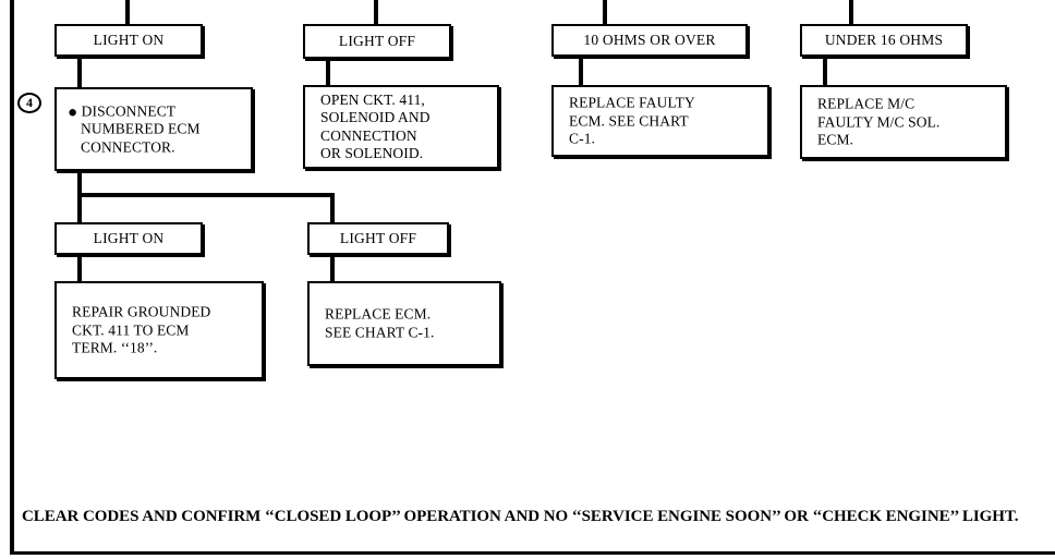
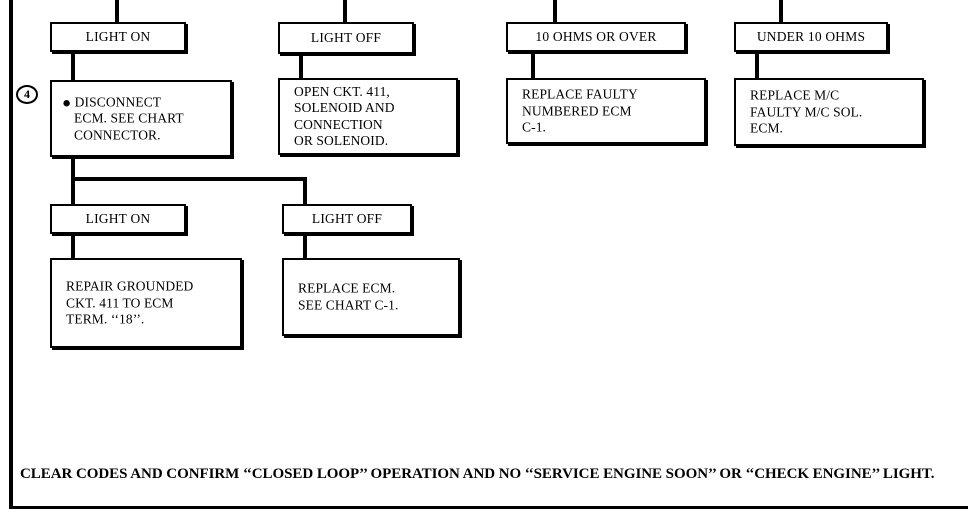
  4
  LIGHT ON
  LIGHT OFF
  10 OHMS OR OVER
- UNDER 16 OHMS
+ UNDER 10 OHMS
  ● DISCONNECT
- NUMBERED ECM
+ ECM. SEE CHART
  CONNECTOR.
  OPEN CKT. 411,
  SOLENOID AND
  CONNECTION
  OR SOLENOID.
  REPLACE FAULTY
- ECM. SEE CHART
+ NUMBERED ECM
  C-1.
  REPLACE M/C
  FAULTY M/C SOL.
  ECM.
  LIGHT ON
  LIGHT OFF
  REPAIR GROUNDED
  CKT. 411 TO ECM
  TERM. ‘‘18’’.
  REPLACE ECM.
  SEE CHART C-1.
  CLEAR CODES AND CONFIRM ‘‘CLOSED LOOP’’ OPERATION AND NO ‘‘SERVICE ENGINE SOON’’ OR ‘‘CHECK ENGINE’’ LIGHT.
